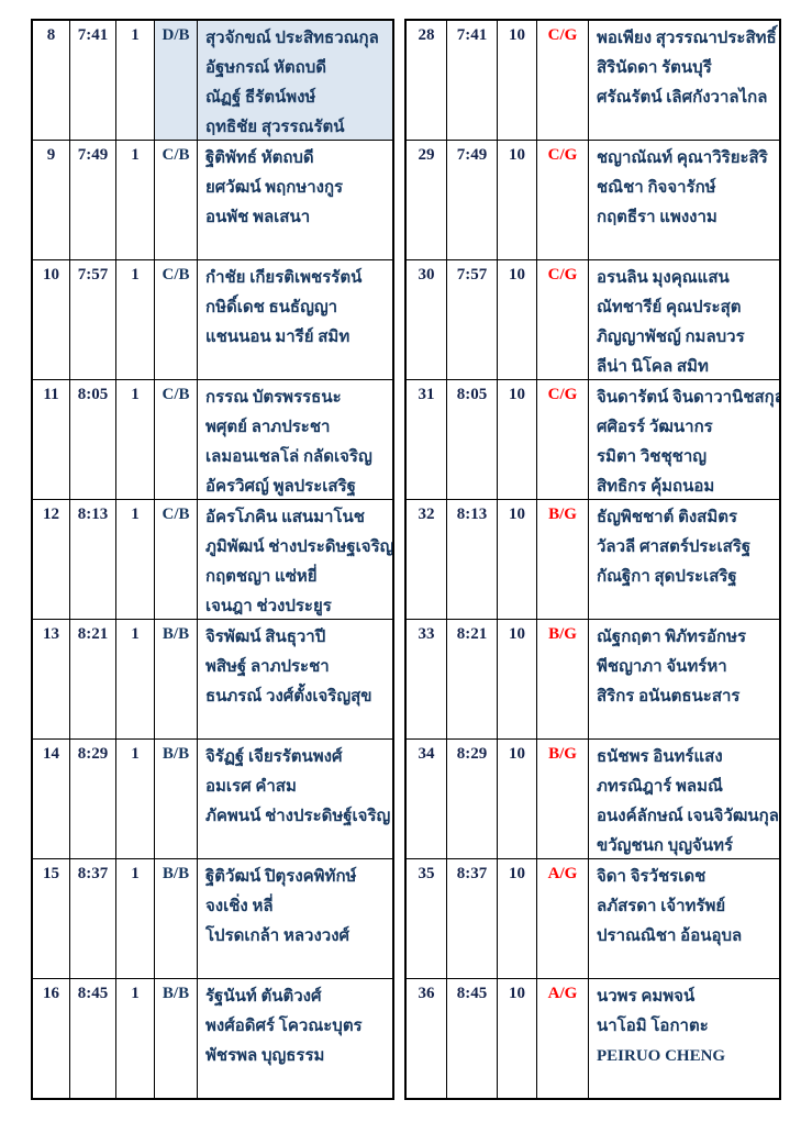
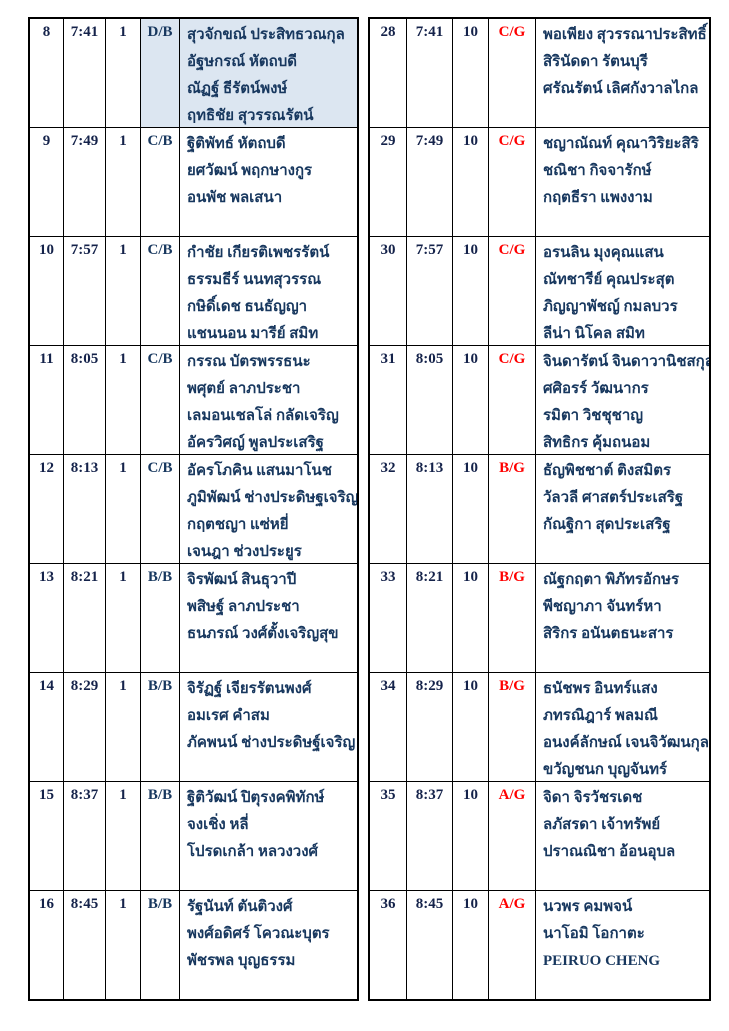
  8
  7:41
  1
  D/B
  สุวจักขณ์ ประสิทธวณกุล
  อัฐษกรณ์ หัตถบดี
  ณัฏฐ์ ธีรัตน์พงษ์
  ฤทธิชัย สุวรรณรัตน์
  9
  7:49
  1
  C/B
  ฐิติพัทธ์ หัตถบดี
  ยศวัฒน์ พฤกษางกูร
  อนพัช พลเสนา
  10
  7:57
  1
  C/B
  กำชัย เกียรติเพชรรัตน์
+ ธรรมธีร์ นนทสุวรรณ
  กษิดิ์เดช ธนธัญญา
  แชนนอน มารีย์ สมิท
  11
  8:05
  1
  C/B
  กรรณ บัตรพรรธนะ
  พศุตย์ ลาภประชา
  เลมอนเชลโล่ กลัดเจริญ
  อัครวิศญ์ พูลประเสริฐ
  12
  8:13
  1
  C/B
  อัครโภคิน แสนมาโนช
  ภูมิพัฒน์ ช่างประดิษฐเจริญ
  กฤตชญา แซ่หยี่
  เจนฎา ช่วงประยูร
  13
  8:21
  1
  B/B
  จิรพัฒน์ สินธุวาปี
  พสิษฐ์ ลาภประชา
  ธนภรณ์ วงศ์ตั้งเจริญสุข
  14
  8:29
  1
  B/B
  จิรัฏฐ์ เจียรรัตนพงศ์
  อมเรศ คำสม
  ภัคพนน์ ช่างประดิษฐ์เจริญ
  15
  8:37
  1
  B/B
  ฐิติวัฒน์ ปิตุรงคพิทักษ์
  จงเชิ่ง หลี่
  โปรดเกล้า หลวงวงศ์
  16
  8:45
  1
  B/B
  รัฐนันท์ ตันติวงศ์
  พงศ์อดิศร์ โควณะบุตร
  พัชรพล บุญธรรม
  28
  7:41
  10
  C/G
  พอเพียง สุวรรณาประสิทธิ์
  สิรินัดดา รัตนบุรี
  ศรัณรัตน์ เลิศกังวาลไกล
  29
  7:49
  10
  C/G
  ชญาณัณท์ คุณาวิริยะสิริ
  ชณิชา กิจจารักษ์
  กฤตธีรา แพงงาม
  30
  7:57
  10
  C/G
  อรนลิน มุงคุณแสน
  ณัทชารีย์ คุณประสุต
  ภิญญาพัชญ์ กมลบวร
  ลีน่า นิโคล สมิท
  31
  8:05
  10
  C/G
  จินดารัตน์ จินดาวานิชสกุ
  ศศิอรร์ วัฒนากร
  รมิตา วิชชุชาญ
  สิทธิกร คุ้มถนอม
  32
  8:13
  10
  B/G
  ธัญพิชชาต์ ติงสมิตร
  วัลวลี ศาสตร์ประเสริฐ
  กัณฐิกา สุดประเสริฐ
  33
  8:21
  10
  B/G
  ณัฐกฤตา พิภัทรอักษร
  พีชญาภา จันทร์หา
  สิริกร อนันตธนะสาร
  34
  8:29
  10
  B/G
  ธนัชพร อินทร์แสง
  ภทรณิฎาร์ พลมณี
  อนงค์ลักษณ์ เจนจิวัฒนกุล
  ขวัญชนก บุญจันทร์
  35
  8:37
  10
  A/G
  จิดา จิรวัชรเดช
  ลภัสรดา เจ้าทรัพย์
  ปราณณิชา อ้อนอุบล
  36
  8:45
  10
  A/G
  นวพร คมพจน์
  นาโอมิ โอกาตะ
  PEIRUO CHENG
